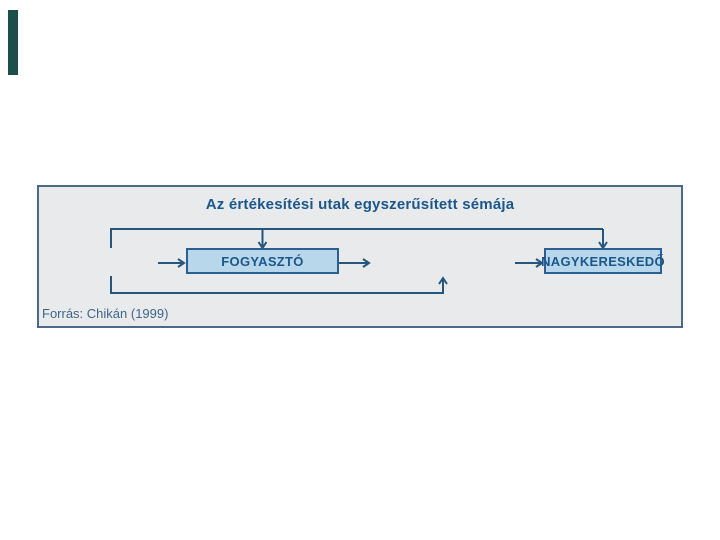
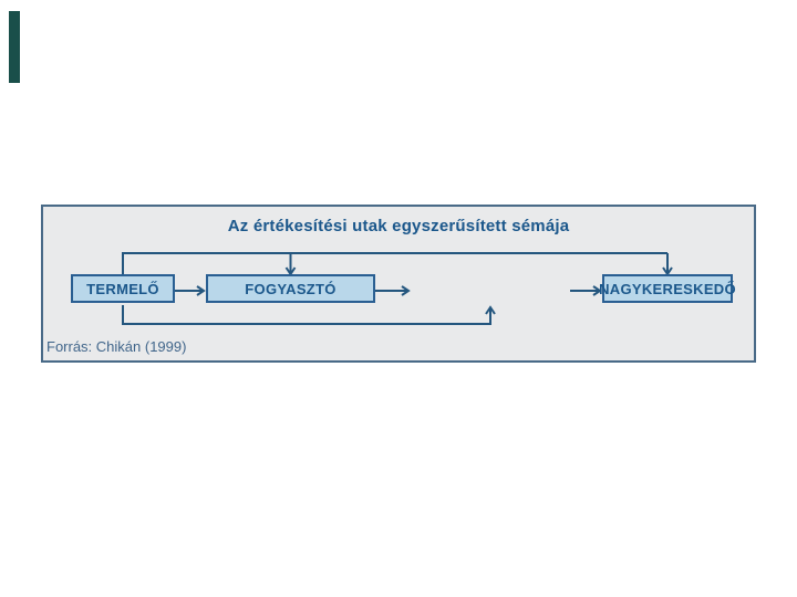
  Az értékesítési utak egyszerűsített sémája
+ TERMELŐ
  FOGYASZTÓ
  NAGYKERESKEDŐ
  Forrás: Chikán (1999)
